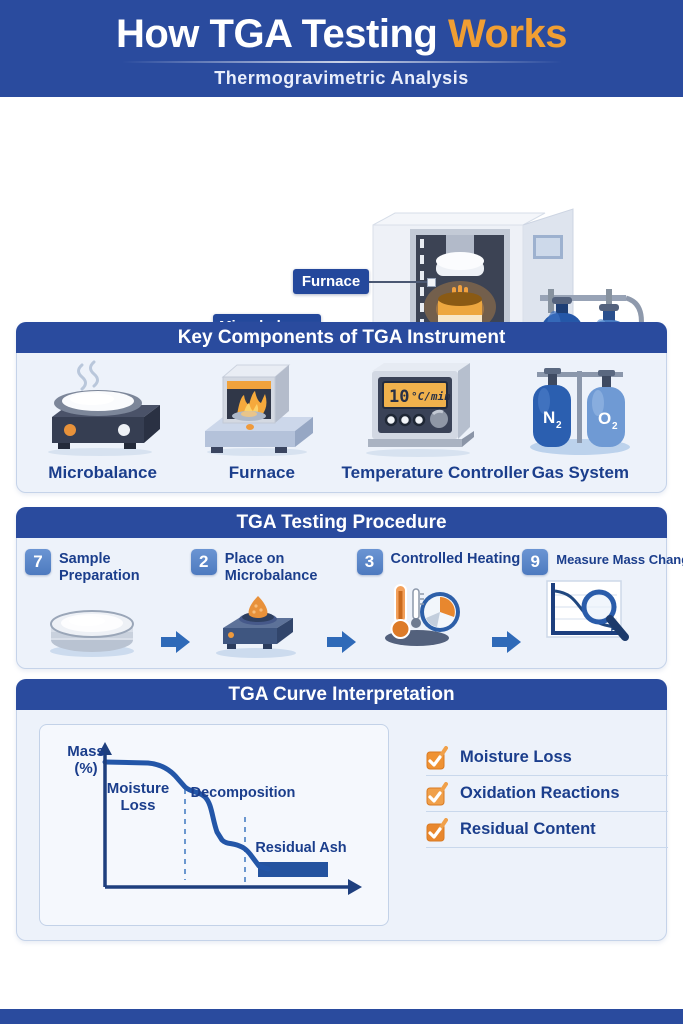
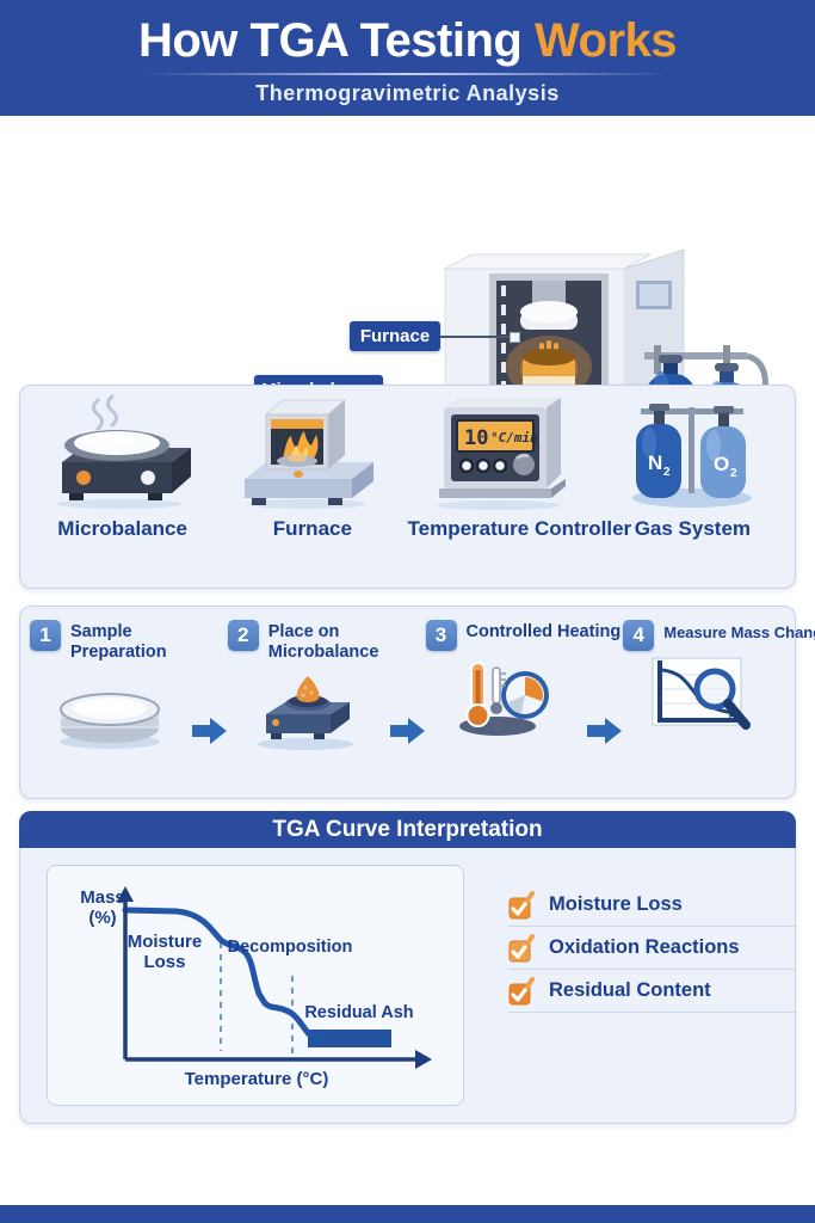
  How TGA Testing Works
  Thermogravimetric Analysis
  Furnace
- Key Components of TGA Instrument
  Microbalance
  Furnace
  10
  °C/min
  Temperature Contro
  N
  2
  O
  2
  Gas System
- TGA Testing Procedure
- 7
+ 1
  Sample Preparation
  2
  Place on Microbalance
  3
  Controlled Heating
- 9
+ 4
  Measure Mass Chan
  TGA Curve Interpretation
  Mass (%)
  Moisture Loss
  Decomposition
  Residual Ash
+ Temperature (°C)
  Moisture Loss
  Oxidation Reactions
  Residual Content
